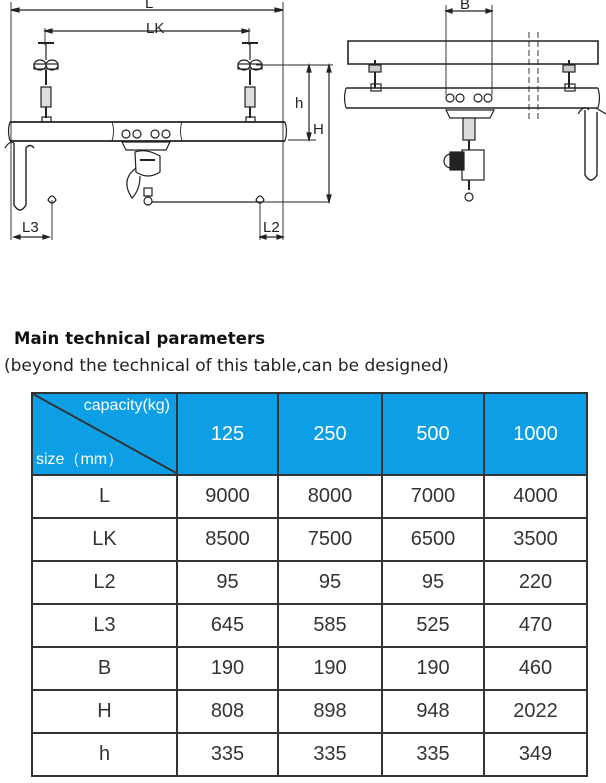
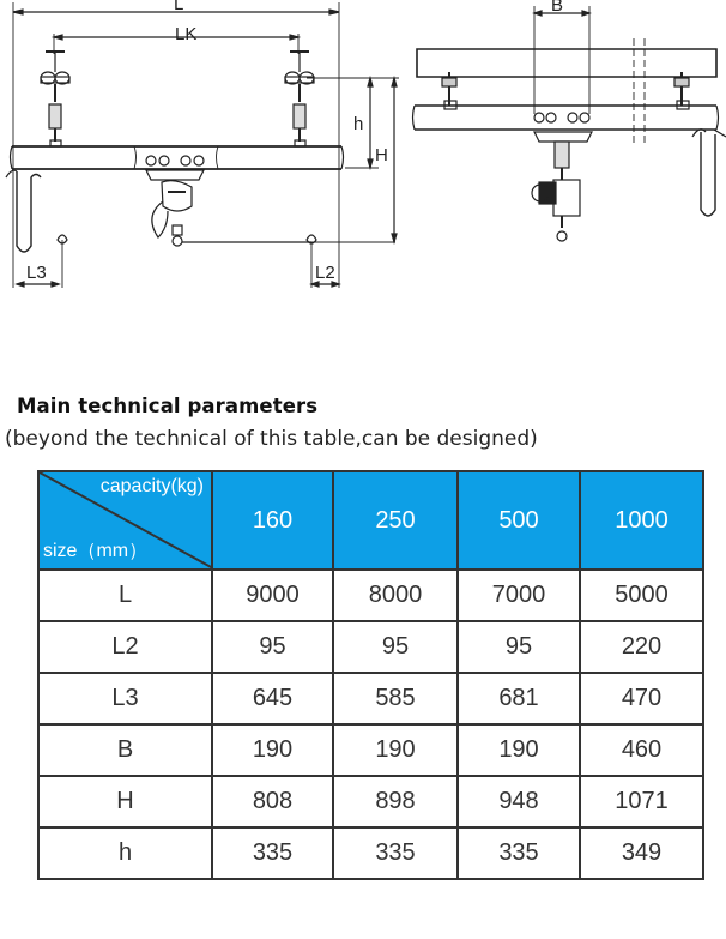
  L
  LK
  h
  H
  L3
  L2
  B
  Main technical parameters
  (beyond the technical of this table,can be designed)
- capacity(kg) size（mm）	125	250	500	1000
+ capacity(kg) size（mm）	160	250	500	1000
- L	9000	8000	7000	4000
+ L	9000	8000	7000	5000
- LK	8500	7500	6500	3500
  L2	95	95	95	220
- L3	645	585	525	470
+ L3	645	585	681	470
  B	190	190	190	460
- H	808	898	948	2022
+ H	808	898	948	1071
  h	335	335	335	349
